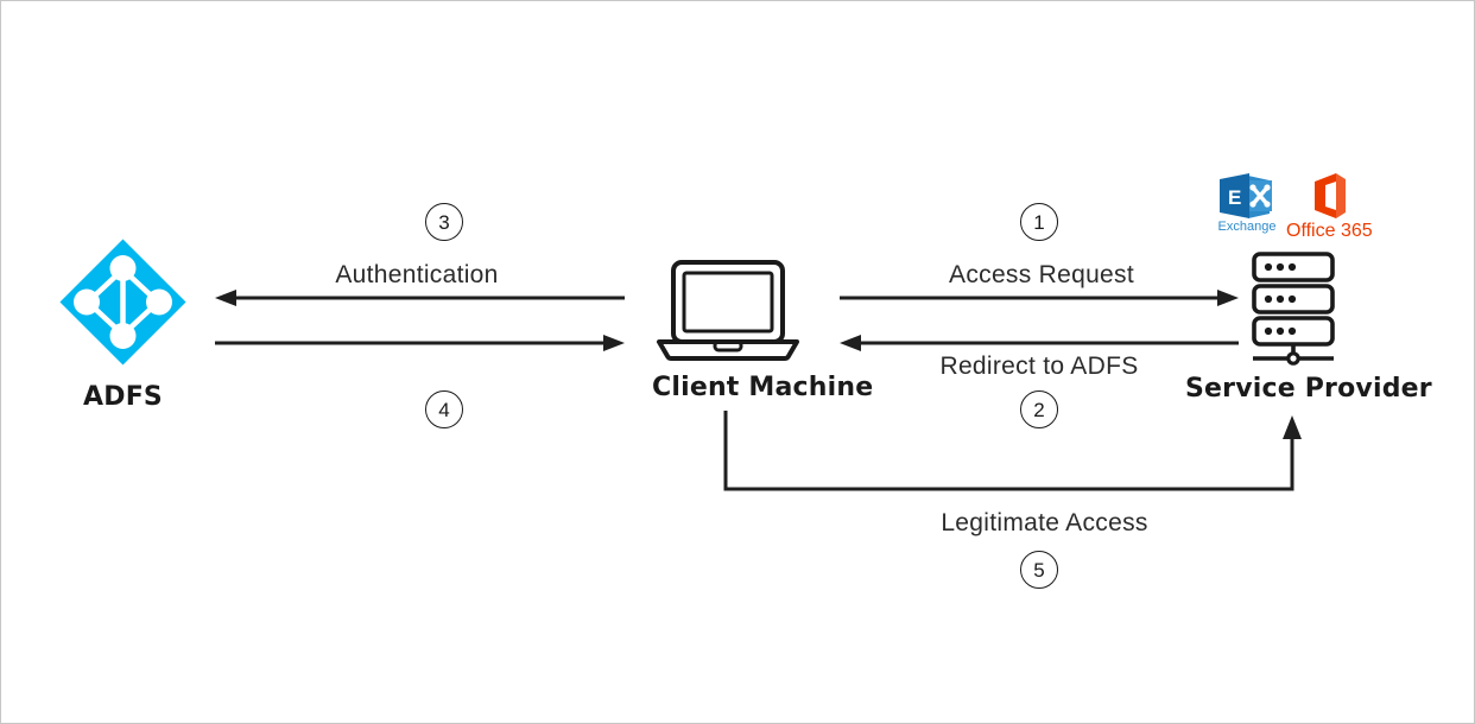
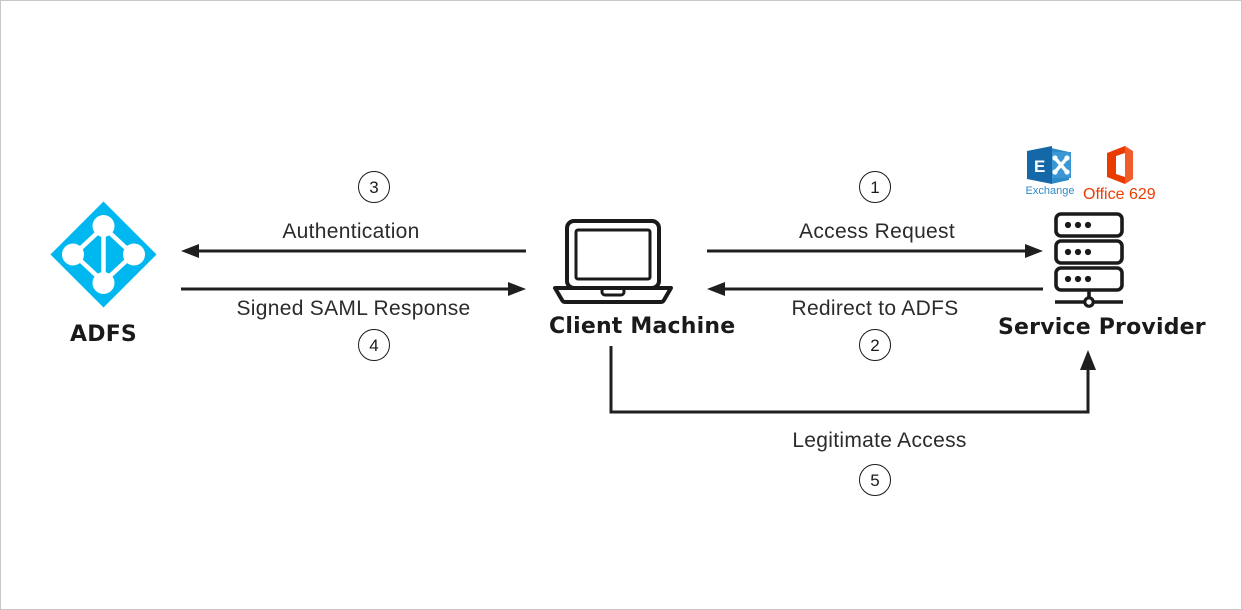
  ADFS
  Client Machine
  Service Provider
  E
  Exchange
- Office 365
+ Office 629
  3
  Authentication
+ Signed SAML Response
  4
  1
  Access Request
  Redirect to ADFS
  2
  Legitimate Access
  5
